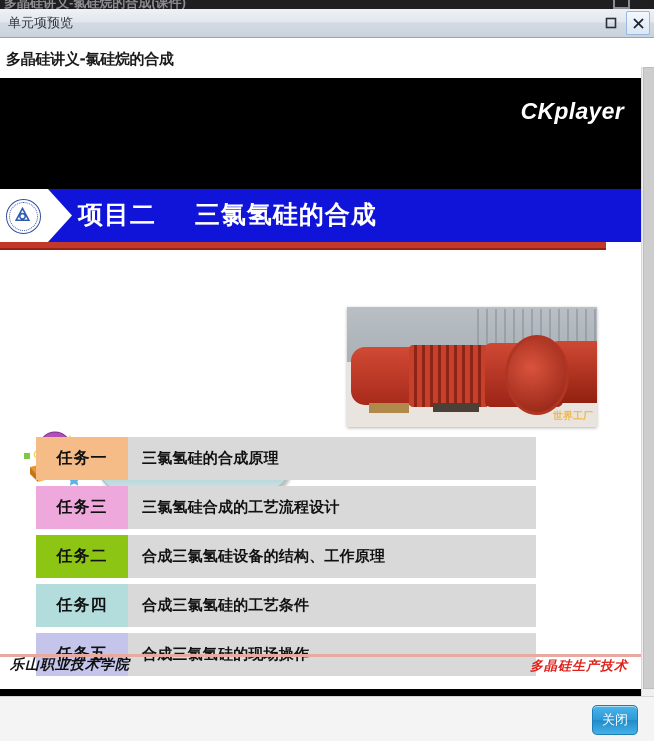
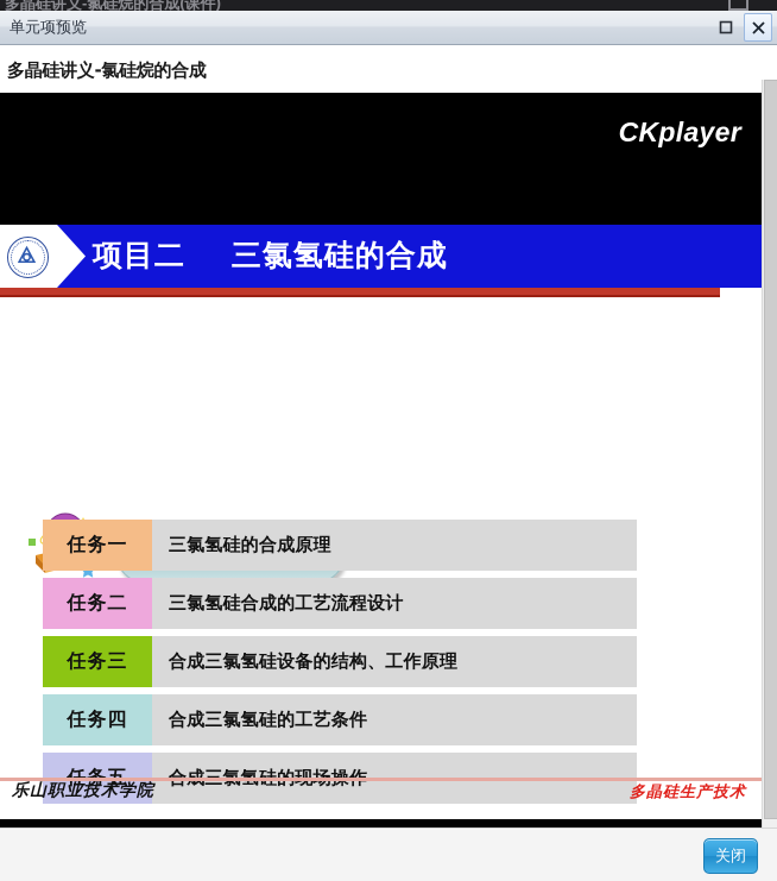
  多晶硅讲义-氯硅烷的合成(课件)
  单元项预览
  多晶硅讲义-氯硅烷的合成
  CKplayer
  项目二 三氯氢硅的合成
- 世界工厂
  任务一
  三氯氢硅的合成原理
- 任务三
+ 任务二
  三氯氢硅合成的工艺流程设计
- 任务二
+ 任务三
  合成三氯氢硅设备的结构、工作原理
  任务四
  合成三氯氢硅的工艺条件
  乐山职业技术学院
  多晶硅生产技术
  关闭
